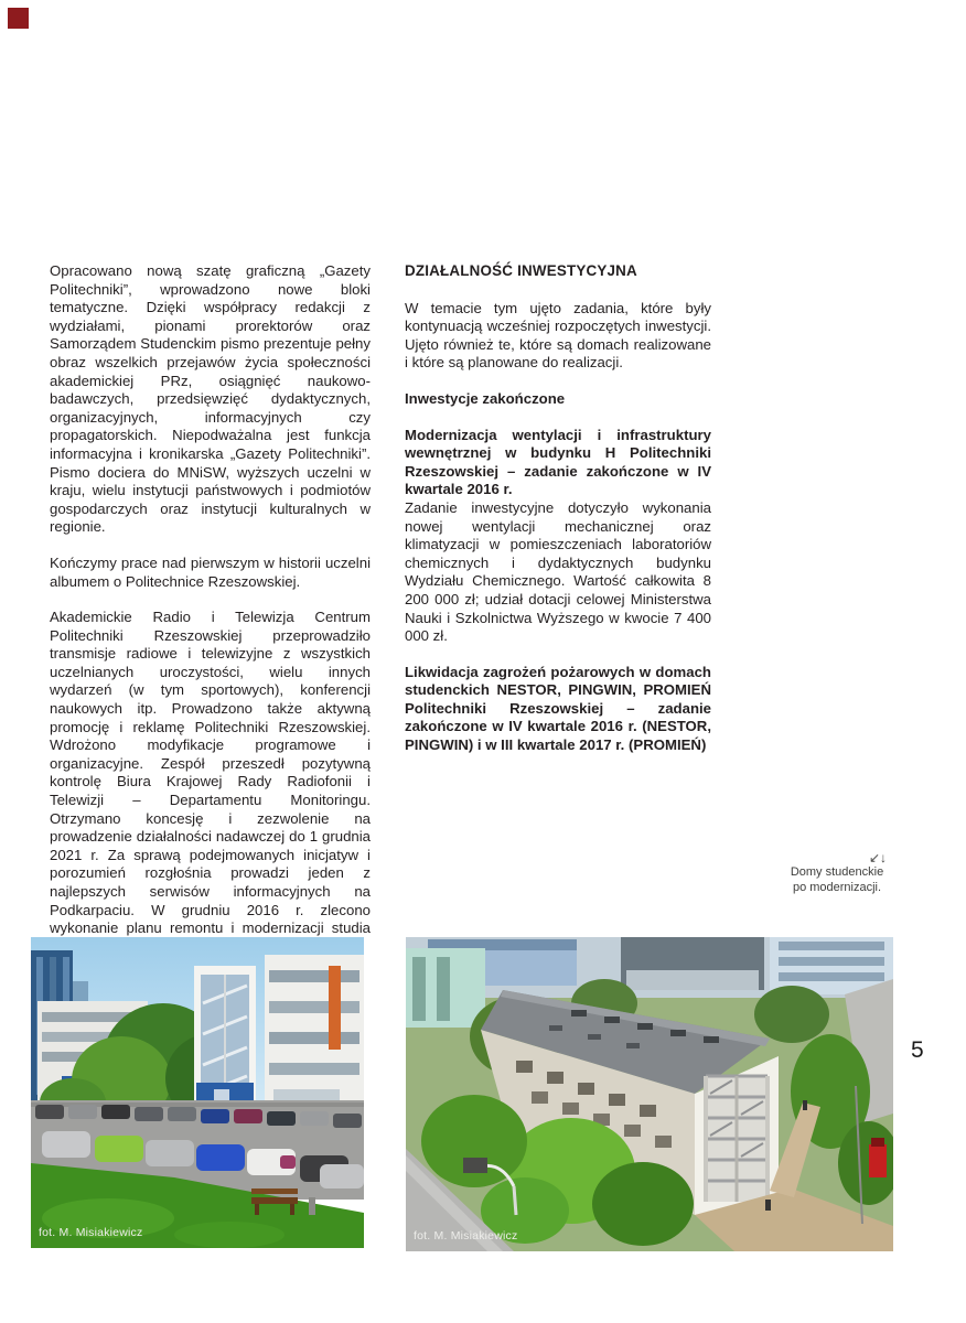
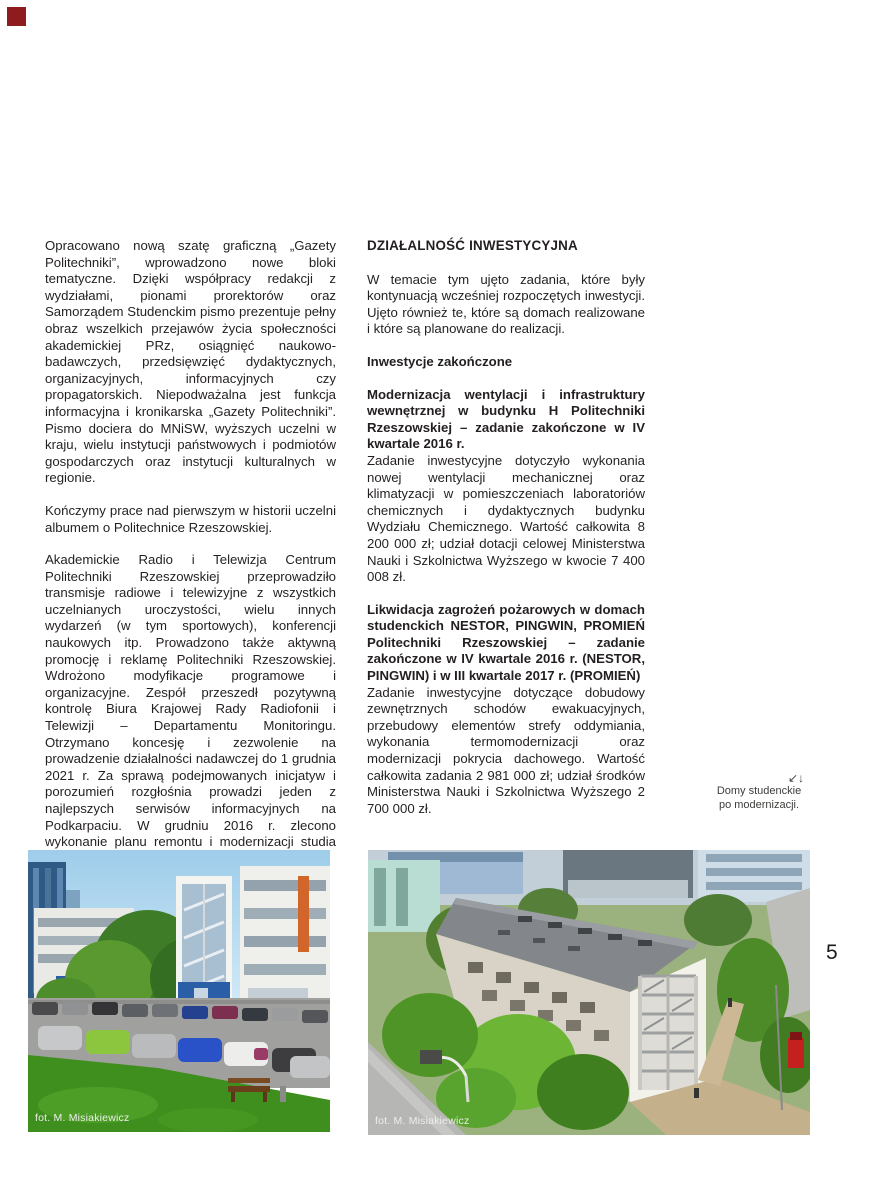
  Opracowano nową szatę graficzną „Gazety Politechniki”, wprowadzono nowe bloki tematyczne. Dzięki współpracy redakcji z wydziałami, pionami prorektorów oraz Samorządem Studenckim pismo prezentuje pełny obraz wszelkich przejawów życia społeczności akademickiej PRz, osiągnięć naukowo-badawczych, przedsięwzięć dydaktycznych, organizacyjnych, informacyjnych czy propagatorskich. Niepodważalna jest funkcja informacyjna i kronikarska „Gazety Politechniki”. Pismo dociera do MNiSW, wyższych uczelni w kraju, wielu instytucji państwowych i podmiotów gospodarczych oraz instytucji kulturalnych w regionie.
  Kończymy prace nad pierwszym w historii uczelni albumem o Politechnice Rzeszowskiej.
  Akademickie Radio i Telewizja Centrum Politechniki Rzeszowskiej przeprowadziło transmisje radiowe i telewizyjne z wszystkich uczelnianych uroczystości, wielu innych wydarzeń (w tym sportowych), konferencji naukowych itp. Prowadzono także aktywną promocję i reklamę Politechniki Rzeszowskiej. Wdrożono modyfikacje programowe i organizacyjne. Zespół przeszedł pozytywną kontrolę Biura Krajowej Rady Radiofonii i Telewizji – Departamentu Monitoringu. Otrzymano koncesję i zezwolenie na prowadzenie działalności nadawczej do 1 grudnia 2021 r. Za sprawą podejmowanych inicjatyw i porozumień rozgłośnia prowadzi jeden z najlepszych serwisów informacyjnych na Podkarpaciu. W grudniu 2016 r. zlecono wykonanie planu remontu i modernizacji studia
  DZIAŁALNOŚĆ INWESTYCYJNA
  W temacie tym ujęto zadania, które były kontynuacją wcześniej rozpoczętych inwestycji. Ujęto również te, które są domach realizowane i które są planowane do realizacji.
  Inwestycje zakończone
  Modernizacja wentylacji i infrastruktury wewnętrznej w budynku H Politechniki Rzeszowskiej – zadanie zakończone w IV kwartale 2016 r.
- Zadanie inwestycyjne dotyczyło wykonania nowej wentylacji mechanicznej oraz klimatyzacji w pomieszczeniach laboratoriów chemicznych i dydaktycznych budynku Wydziału Chemicznego. Wartość całkowita 8 200 000 zł; udział dotacji celowej Ministerstwa Nauki i Szkolnictwa Wyższego w kwocie 7 400 000 zł.
+ Zadanie inwestycyjne dotyczyło wykonania nowej wentylacji mechanicznej oraz klimatyzacji w pomieszczeniach laboratoriów chemicznych i dydaktycznych budynku Wydziału Chemicznego. Wartość całkowita 8 200 000 zł; udział dotacji celowej Ministerstwa Nauki i Szkolnictwa Wyższego w kwocie 7 400 008 zł.
  Likwidacja zagrożeń pożarowych w domach studenckich NESTOR, PINGWIN, PROMIEŃ Politechniki Rzeszowskiej – zadanie zakończone w IV kwartale 2016 r. (NESTOR, PINGWIN) i w III kwartale 2017 r. (PROMIEŃ)
+ Zadanie inwestycyjne dotyczące dobudowy zewnętrznych schodów ewakuacyjnych, przebudowy elementów strefy oddymiania, wykonania termomodernizacji oraz modernizacji pokrycia dachowego. Wartość całkowita zadania 2 981 000 zł; udział środków Ministerstwa Nauki i Szkolnictwa Wyższego 2 700 000 zł.
  ↙↓
  Domy studenckie
  po modernizacji.
  5
  fot. M. Misiakiewicz
  fot. M. Misiakiewicz
